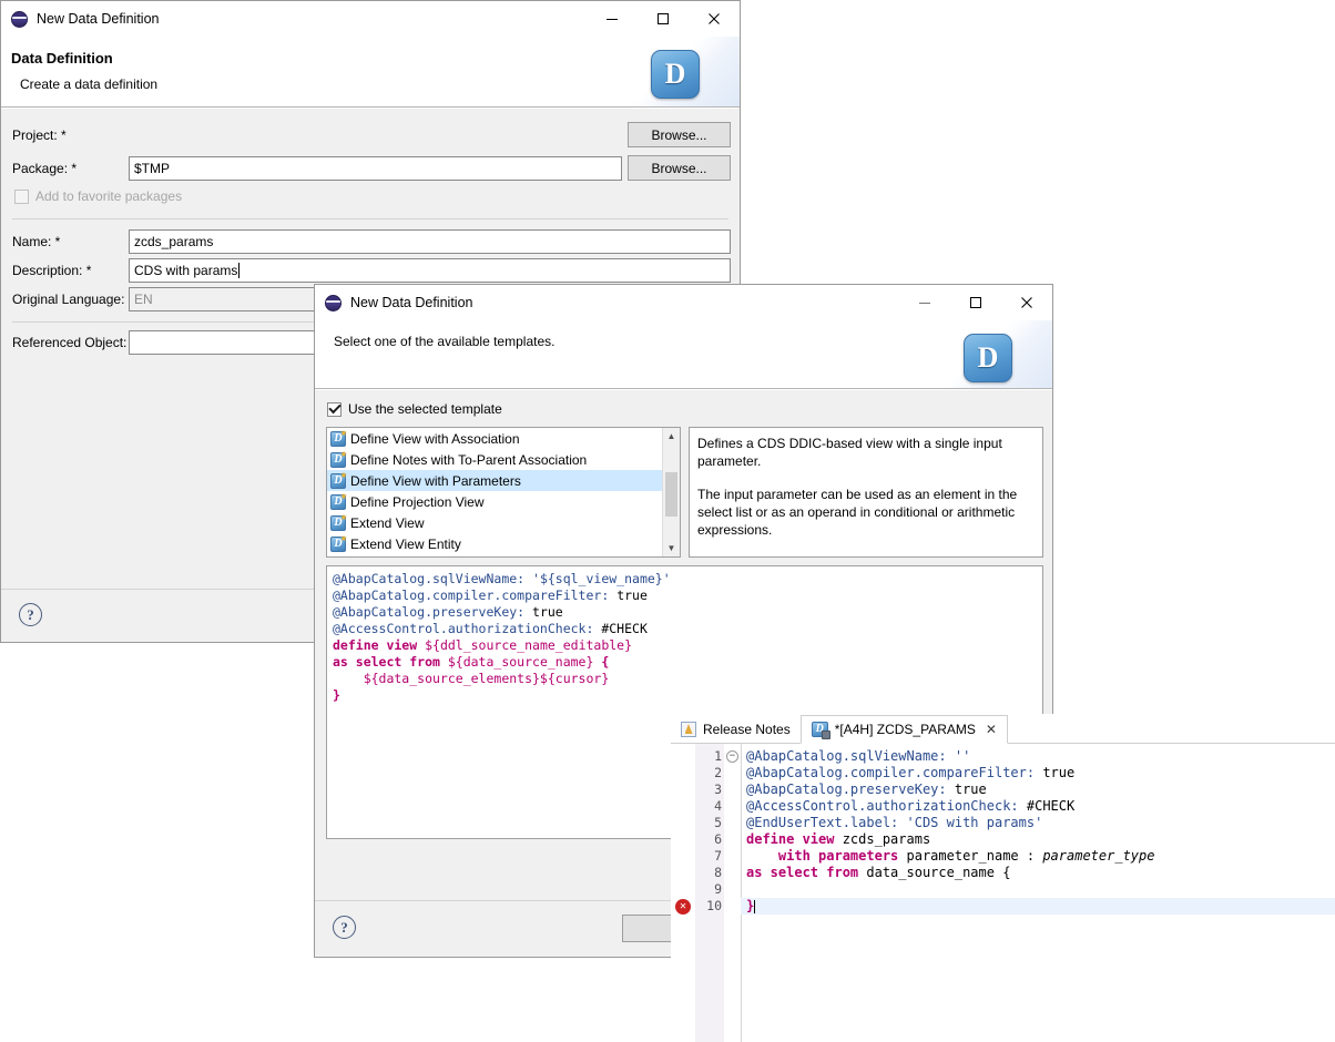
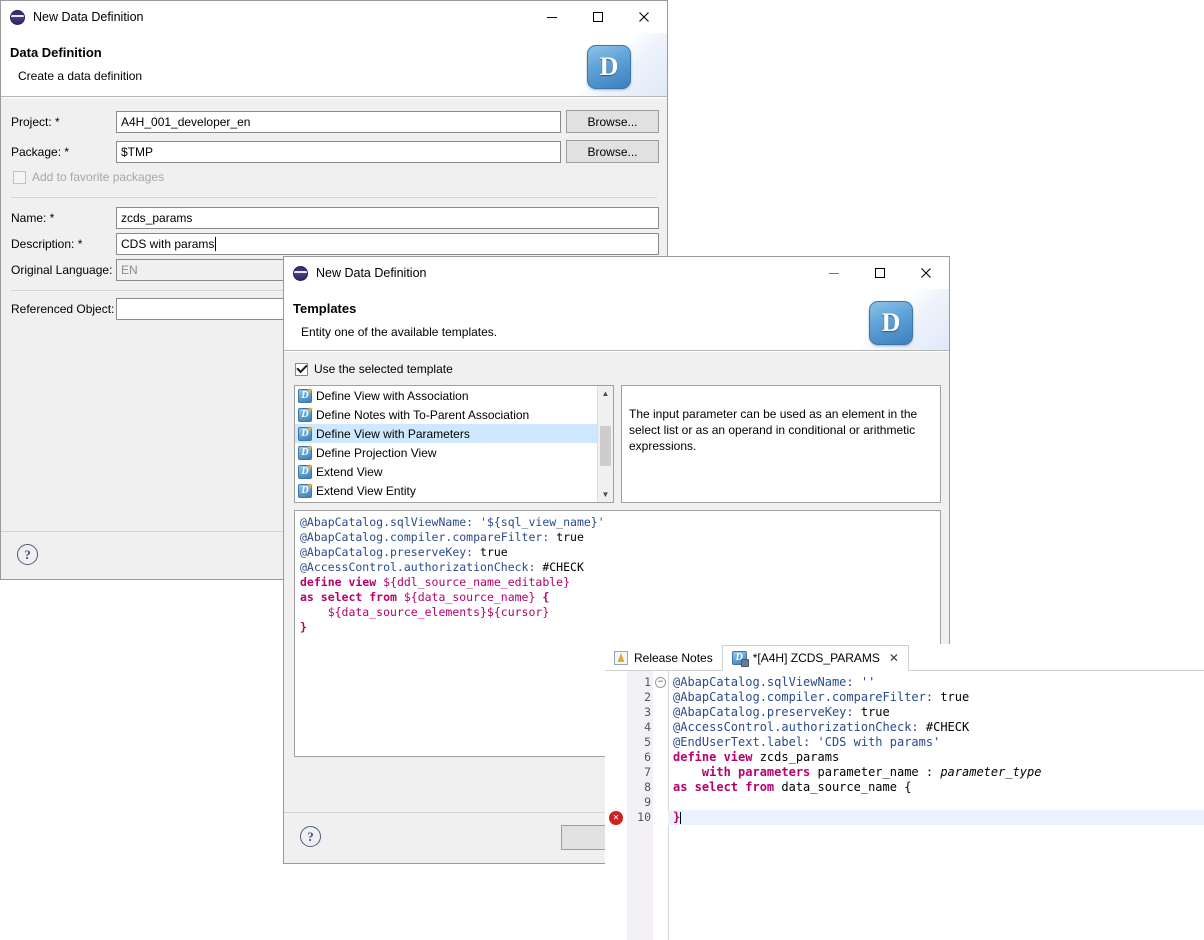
  New Data Definition
  Data Definition
  Create a data definition
  D
  Project: *
+ A4H_001_developer_en
  Browse...
  Package: *
  $TMP
  Browse...
  Add to favorite packages
  Name: *
  zcds_params
  Description: *
  CDS with params
  Original Language:
  EN
  Referenced Object:
  ?
  New Data Definition
+ Templates
- Select one of the available templates.
+ Entity one of the available templates.
  D
  Use the selected template
  D
  Define View with Association
  D
  Define Notes with To-Parent Association
  D
  Define View with Parameters
  D
  Define Projection View
  D
  Extend View
  D
  Extend View Entity
  ▲
  ▼
- Defines a CDS DDIC-based view with a single input parameter.
  The input parameter can be used as an element in the select list or as an operand in conditional or arithmetic expressions.
  @AbapCatalog.sqlViewName: '${sql_view_name}'
  @AbapCatalog.compiler.compareFilter: true
  @AbapCatalog.preserveKey: true
  @AccessControl.authorizationCheck: #CHECK
  define view ${ddl_source_name_editable}
  as select from ${data_source_name} {
  ${data_source_elements}${cursor}
  }
  ?
  Release Notes
  D
  *[A4H] ZCDS_PARAMS
  ✕
  1
  −
  @AbapCatalog.sqlViewName: ''
  2
  @AbapCatalog.compiler.compareFilter: true
  3
  @AbapCatalog.preserveKey: true
  4
  @AccessControl.authorizationCheck: #CHECK
  5
  @EndUserText.label: 'CDS with params'
  6
  define view zcds_params
  7
  with parameters parameter_name : parameter_type
  8
  as select from data_source_name {
  9
  ✕
  10
  }
